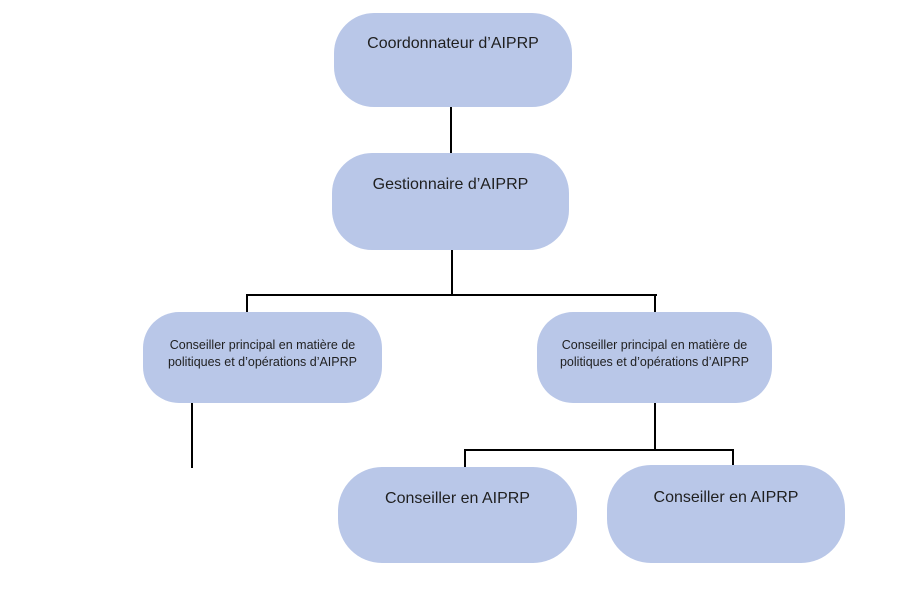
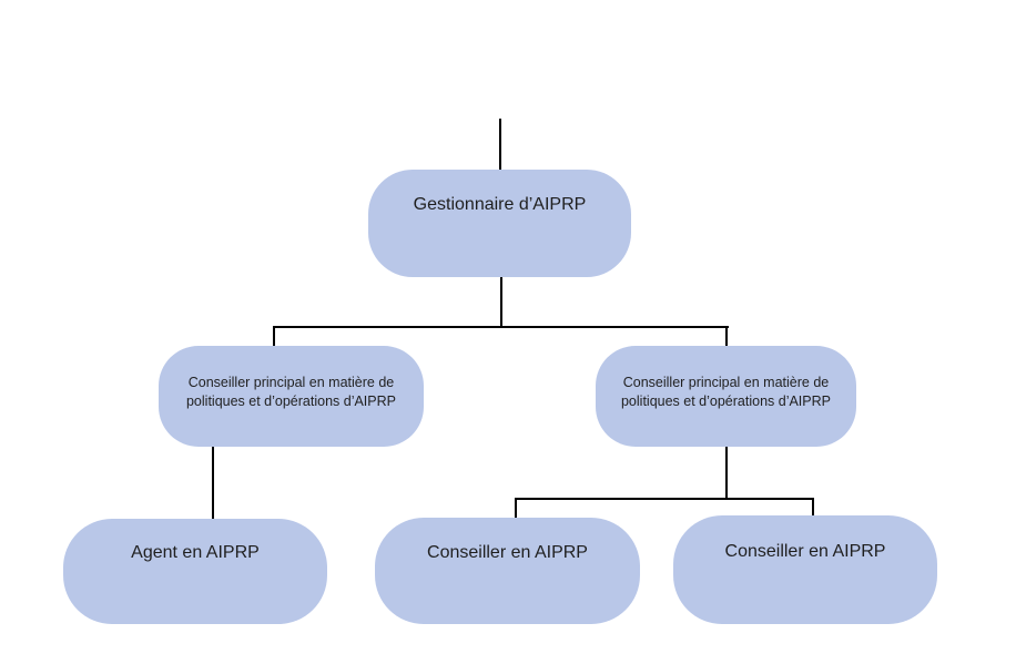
- Coordonnateur d’AIPRP
  Gestionnaire d’AIPRP
  Conseiller principal en matière de politiques et d’opérations d’AIPRP
  Conseiller principal en matière de politiques et d’opérations d’AIPRP
+ Agent en AIPRP
  Conseiller en AIPRP
  Conseiller en AIPRP
